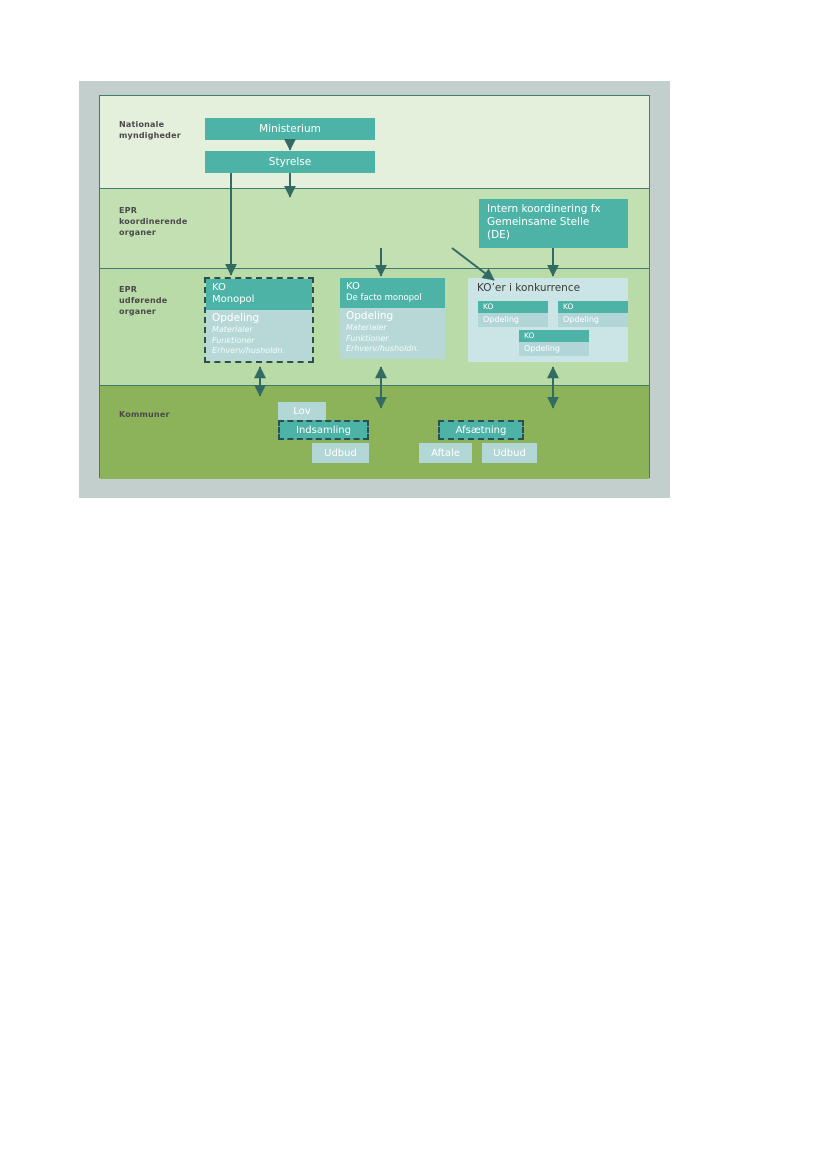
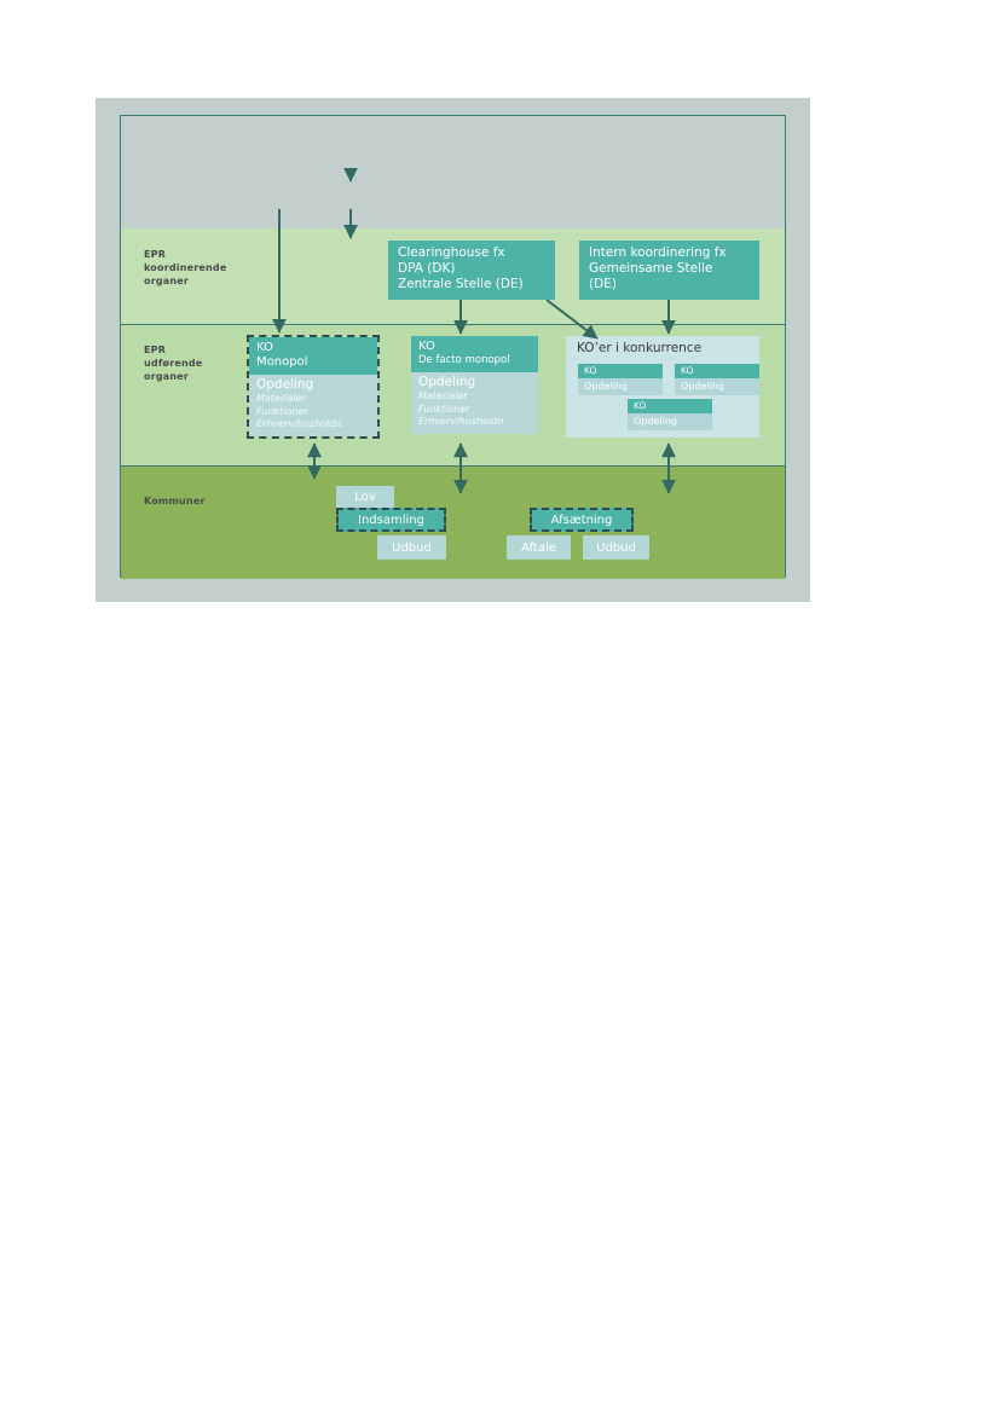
- Nationale
- myndigheder
- Ministerium
- Styrelse
  EPR
  koordinerende
  organer
+ Clearinghouse fx
+ DPA (DK)
+ Zentrale Stelle (DE)
  Intern koordinering fx
  Gemeinsame Stelle
  (DE)
  EPR
  udførende
  organer
  KO
  Monopol
  Opdeling
  Materialer
  Funktioner
  Erhverv/husholdn.
  KO
  De facto monopol
  Opdeling
  Materialer
  Funktioner
  Erhverv/husholdn.
  KO’er i konkurrence
  KO
  Opdeling
  KO
  Opdeling
  KO
  Opdeling
  Kommuner
  Lov
  Indsamling
  Udbud
  Afsætning
  Aftale
  Udbud
